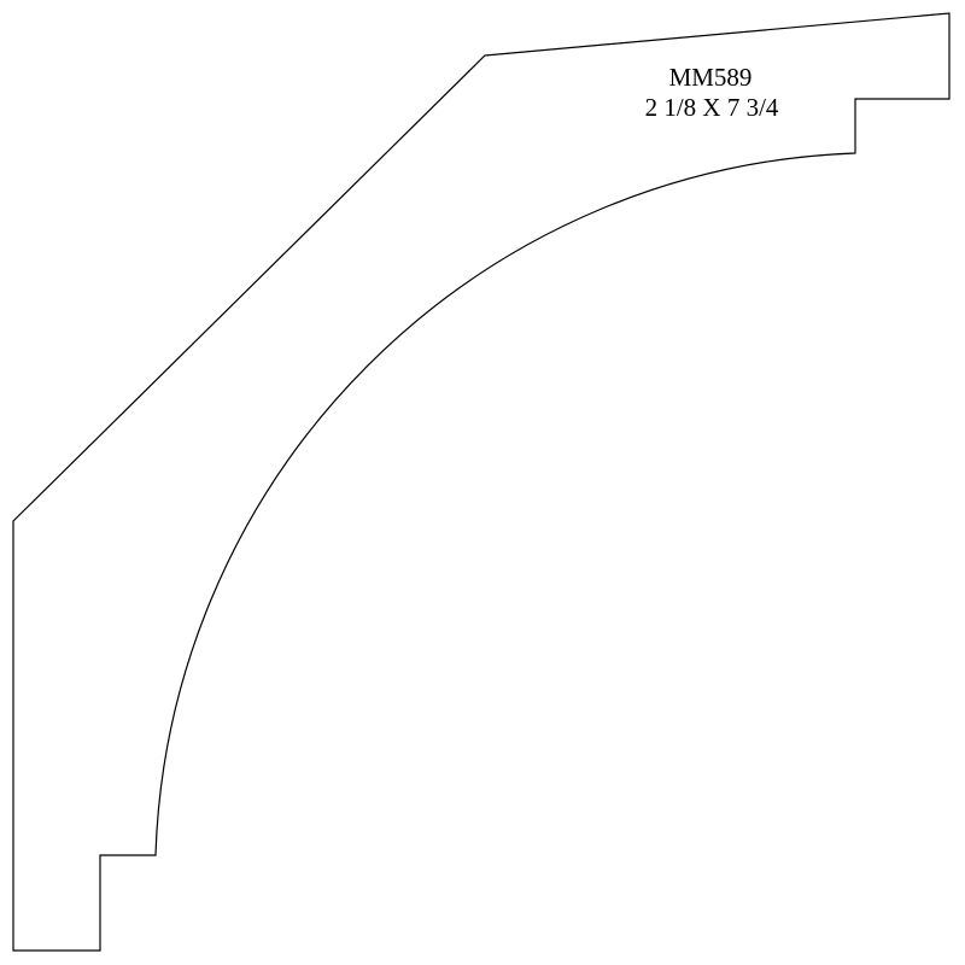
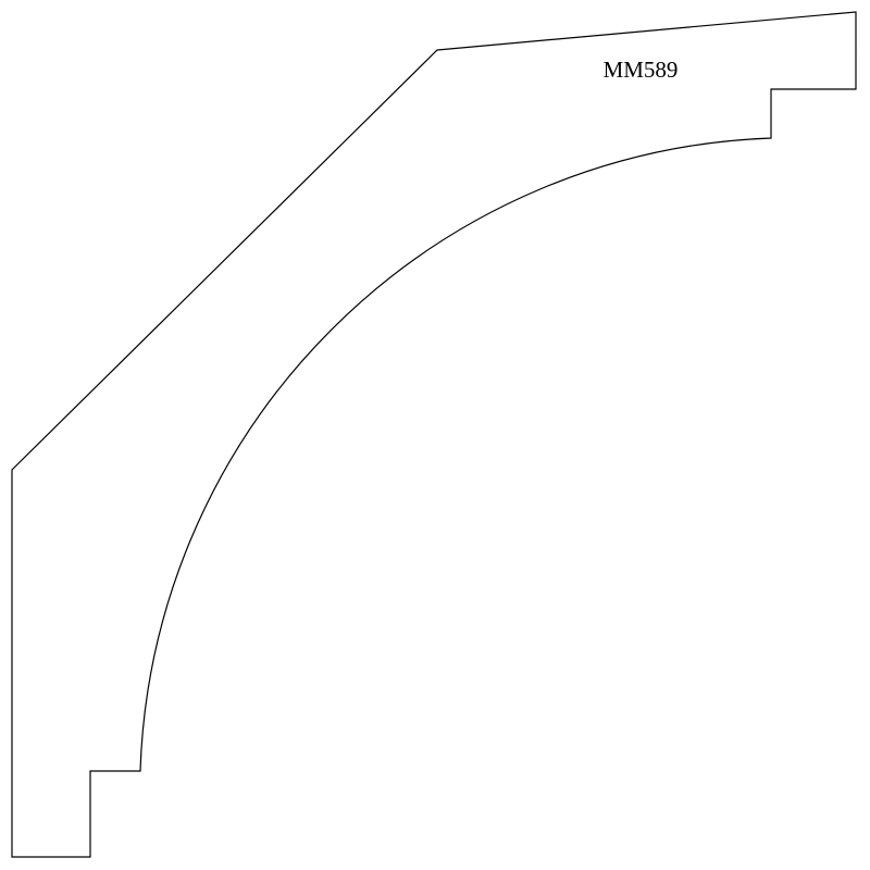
  MM589
- 2 1/8 X 7 3/4
